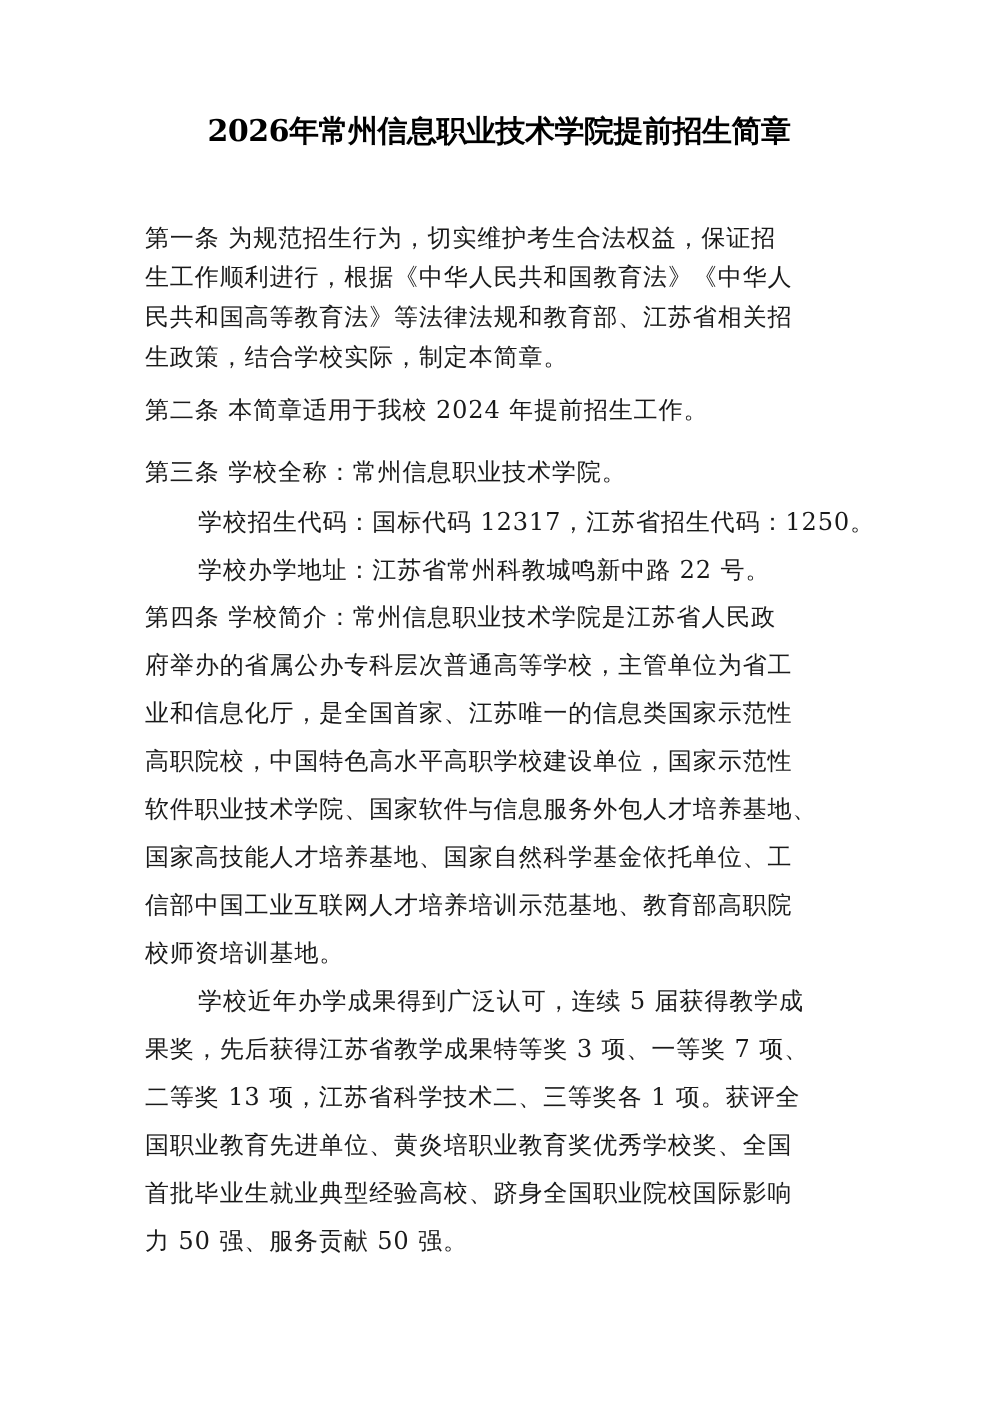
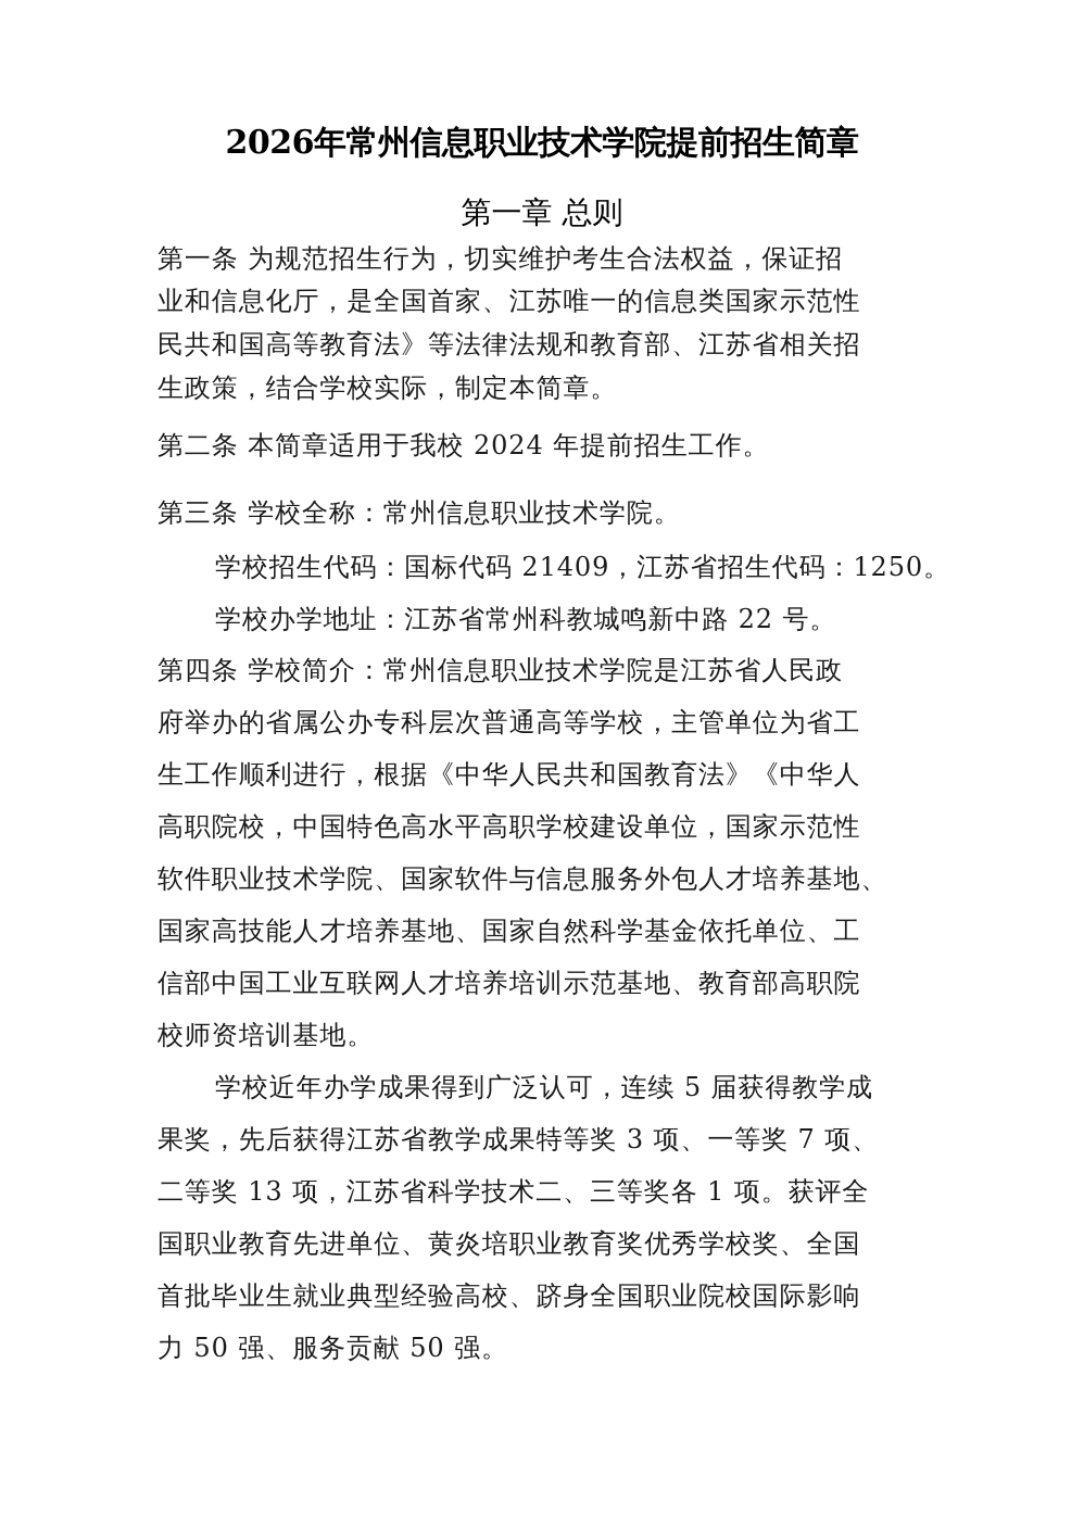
  2026年常州信息职业技术学院提前招生简章
+ 第一章 总则
  第一条 为规范招生行为，切实维护考生合法权益，保证招
- 生工作顺利进行，根据《中华人民共和国教育法》《中华人
+ 业和信息化厅，是全国首家、江苏唯一的信息类国家示范性
  民共和国高等教育法》等法律法规和教育部、江苏省相关招
  生政策，结合学校实际，制定本简章。
  第二条 本简章适用于我校 2024 年提前招生工作。
  第三条 学校全称：常州信息职业技术学院。
- 学校招生代码：国标代码 12317，江苏省招生代码：1250。
+ 学校招生代码：国标代码 21409，江苏省招生代码：1250。
  学校办学地址：江苏省常州科教城鸣新中路 22 号。
  第四条 学校简介：常州信息职业技术学院是江苏省人民政
  府举办的省属公办专科层次普通高等学校，主管单位为省工
- 业和信息化厅，是全国首家、江苏唯一的信息类国家示范性
+ 生工作顺利进行，根据《中华人民共和国教育法》《中华人
  高职院校，中国特色高水平高职学校建设单位，国家示范性
  软件职业技术学院、国家软件与信息服务外包人才培养基地、
  国家高技能人才培养基地、国家自然科学基金依托单位、工
  信部中国工业互联网人才培养培训示范基地、教育部高职院
  校师资培训基地。
  学校近年办学成果得到广泛认可，连续 5 届获得教学成
  果奖，先后获得江苏省教学成果特等奖 3 项、一等奖 7 项、
  二等奖 13 项，江苏省科学技术二、三等奖各 1 项。获评全
  国职业教育先进单位、黄炎培职业教育奖优秀学校奖、全国
  首批毕业生就业典型经验高校、跻身全国职业院校国际影响
  力 50 强、服务贡献 50 强。
